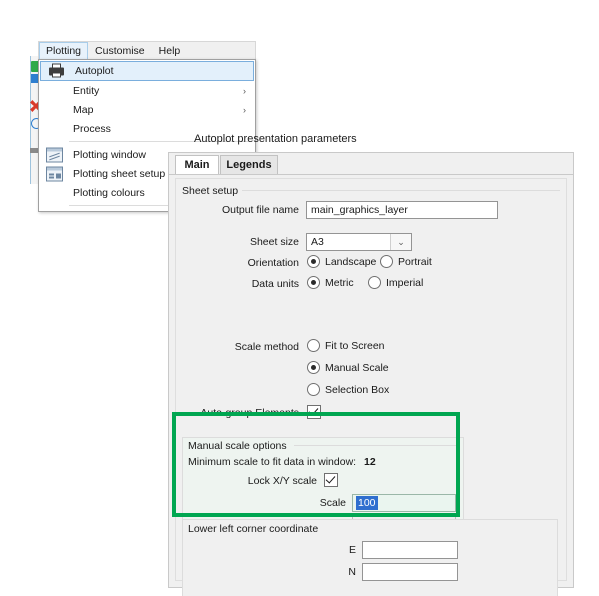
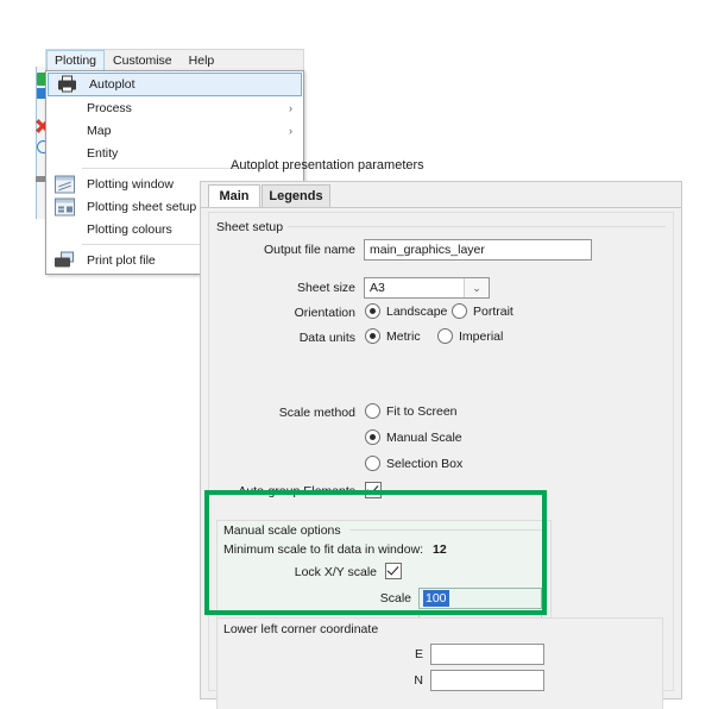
  Plotting
  Customise
  Help
  Autoplot
- Entity
+ Process
  ›
  Map
  ›
- Process
+ Entity
  Plotting window
  Plotting sheet setup
  Plotting colours
+ Print plot file
  Autoplot presentation parameters
  Main
  Legends
  Sheet setup
  Output file name
  main_graphics_layer
  Sheet size
  A3
  ⌄
  Orientation
  Landscape
  Portrait
  Data units
  Metric
  Imperial
  Scale method
  Fit to Screen
  Manual Scale
  Selection Box
  Auto-group Elements
  Manual scale options
  Minimum scale to fit data in window: 12
  Lock X/Y scale
  Scale
  100
  Lower left corner coordinate
  E
  N
